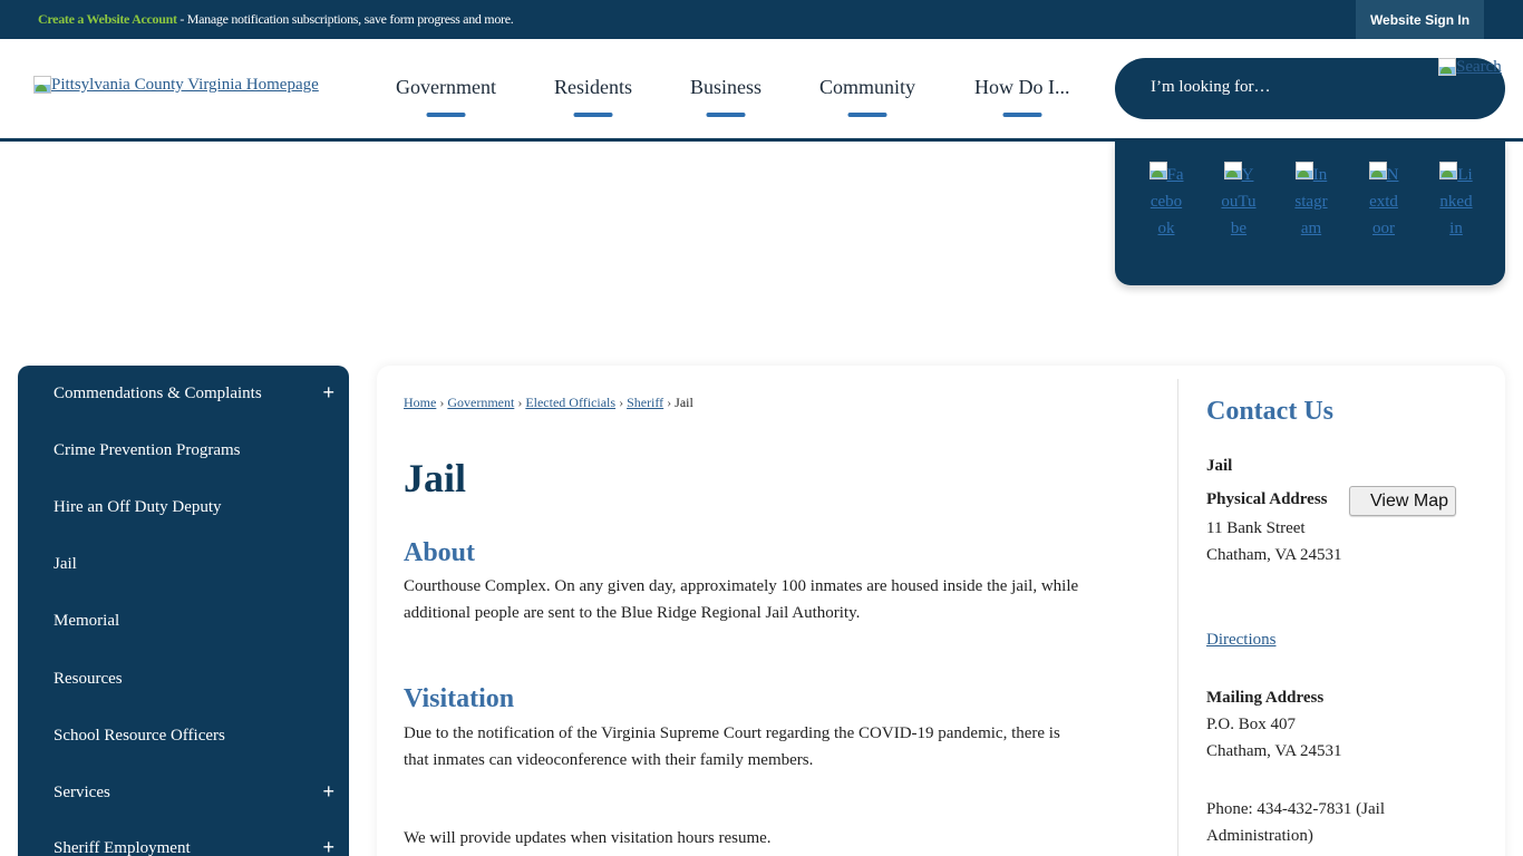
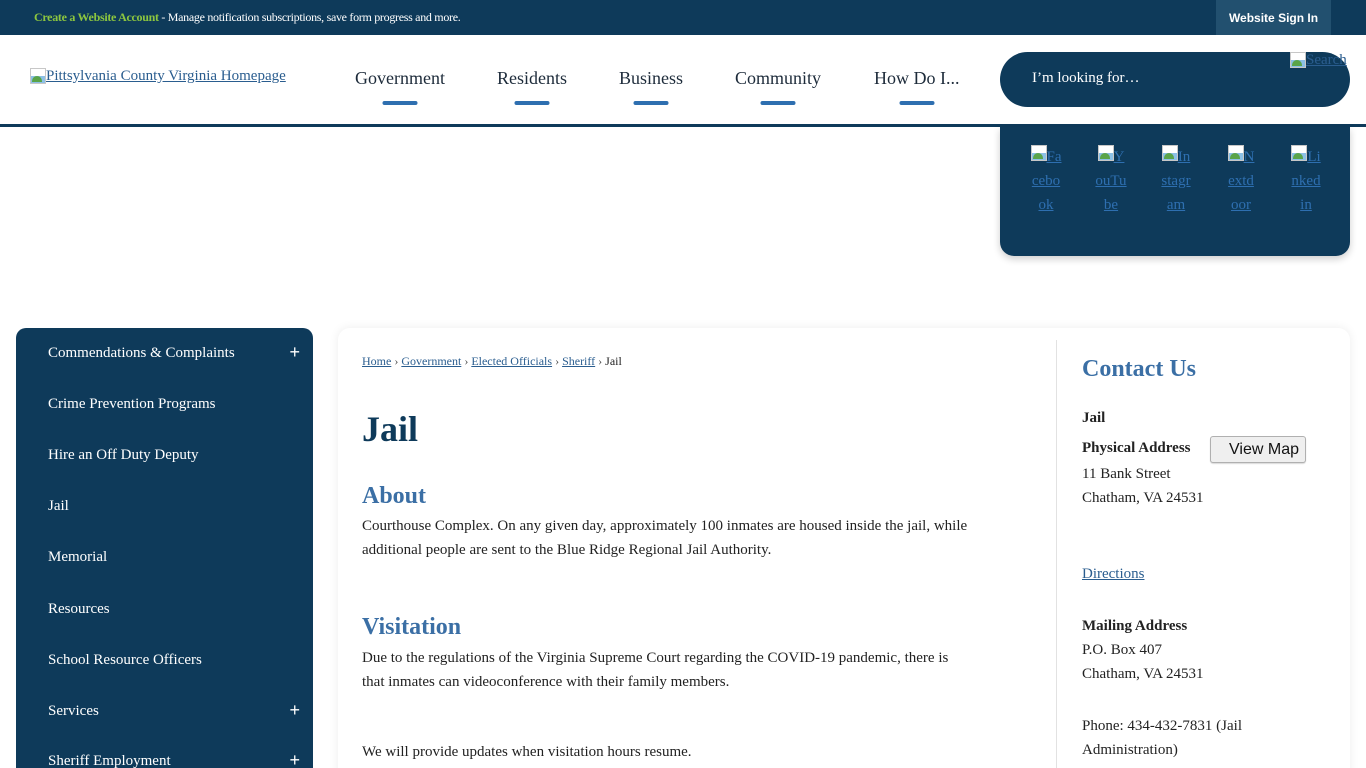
  Create a Website Account - Manage notification subscriptions, save form progress and more.
  Website Sign In
  Pittsylvania County Virginia Homepage
  Government
  Residents
  Business
  Community
  How Do I...
  I’m looking for…
  Search
  Facebook
  YouTube
  Instagram
  Nextdoor
  Linkedin
  Commendations & Complaints
  +
  Crime Prevention Programs
  Hire an Off Duty Deputy
  Jail
  Memorial
  Resources
  School Resource Officers
  Services
  +
  Sheriff Employment
  +
  Home › Government › Elected Officials › Sheriff › Jail
  Jail
  About
  Courthouse Complex. On any given day, approximately 100 inmates are housed inside the jail, while
  additional people are sent to the Blue Ridge Regional Jail Authority.
  Visitation
- Due to the notification of the Virginia Supreme Court regarding the COVID-19 pandemic, there is
+ Due to the regulations of the Virginia Supreme Court regarding the COVID-19 pandemic, there is
  that inmates can videoconference with their family members.
  We will provide updates when visitation hours resume.
  Contact Us
  Jail
  Physical Address
  View Map
  11 Bank Street
  Chatham, VA 24531
  Directions
  Mailing Address
  P.O. Box 407
  Chatham, VA 24531
  Phone: 434-432-7831 (Jail
  Administration)
